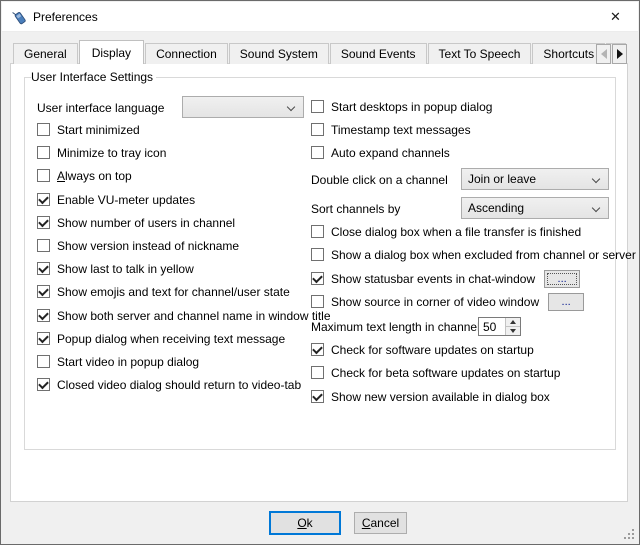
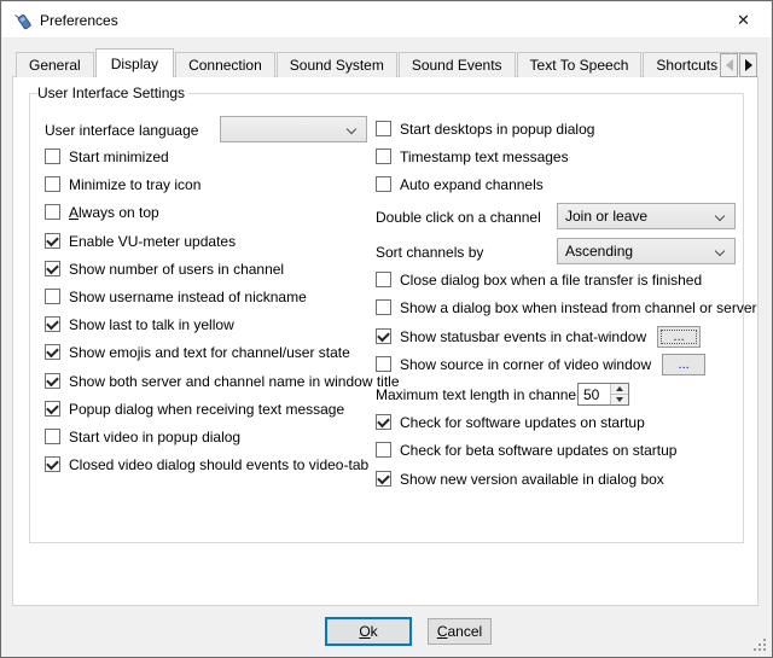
  Preferences
  ✕
  General
  Display
  Connection
  Sound System
  Sound Events
  Text To Speech
  Shortcuts
  User Interface Settings
  User interface language
  Double click on a channel
  Join or leave
  Sort channels by
  Ascending
  Maximum text length in channe
  50
  Ok
  Cancel
  Start minimized
  Minimize to tray icon
  Always on top
  Enable VU-meter updates
  Show number of users in channel
- Show version instead of nickname
+ Show username instead of nickname
  Show last to talk in yellow
  Show emojis and text for channel/user state
  Show both server and channel name in window title
  Popup dialog when receiving text message
  Start video in popup dialog
- Closed video dialog should return to video-tab
+ Closed video dialog should events to video-tab
  Start desktops in popup dialog
  Timestamp text messages
  Auto expand channels
  Close dialog box when a file transfer is finished
- Show a dialog box when excluded from channel or server
+ Show a dialog box when instead from channel or server
  Show statusbar events in chat-window
  ...
  Show source in corner of video window
  ...
  Check for software updates on startup
  Check for beta software updates on startup
  Show new version available in dialog box
